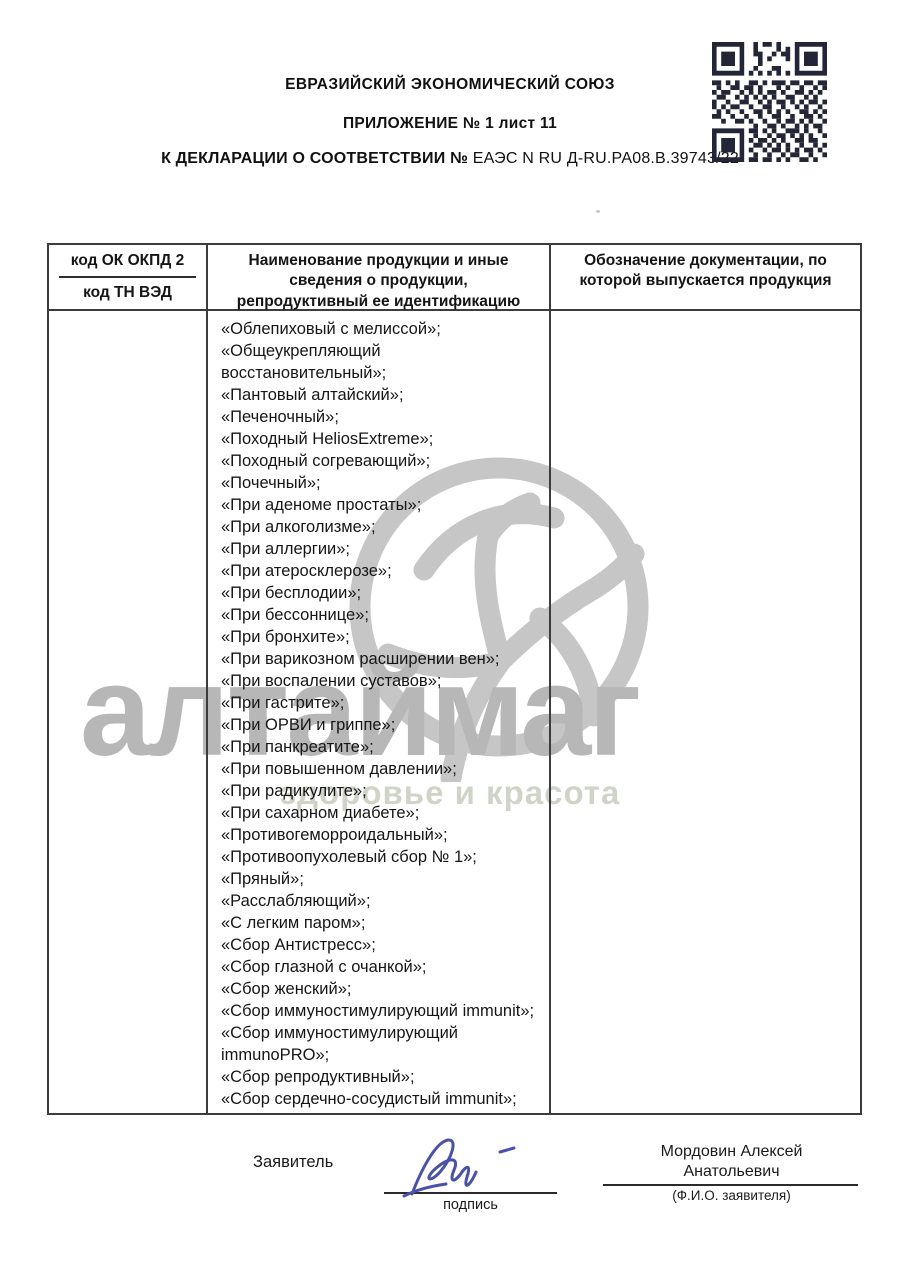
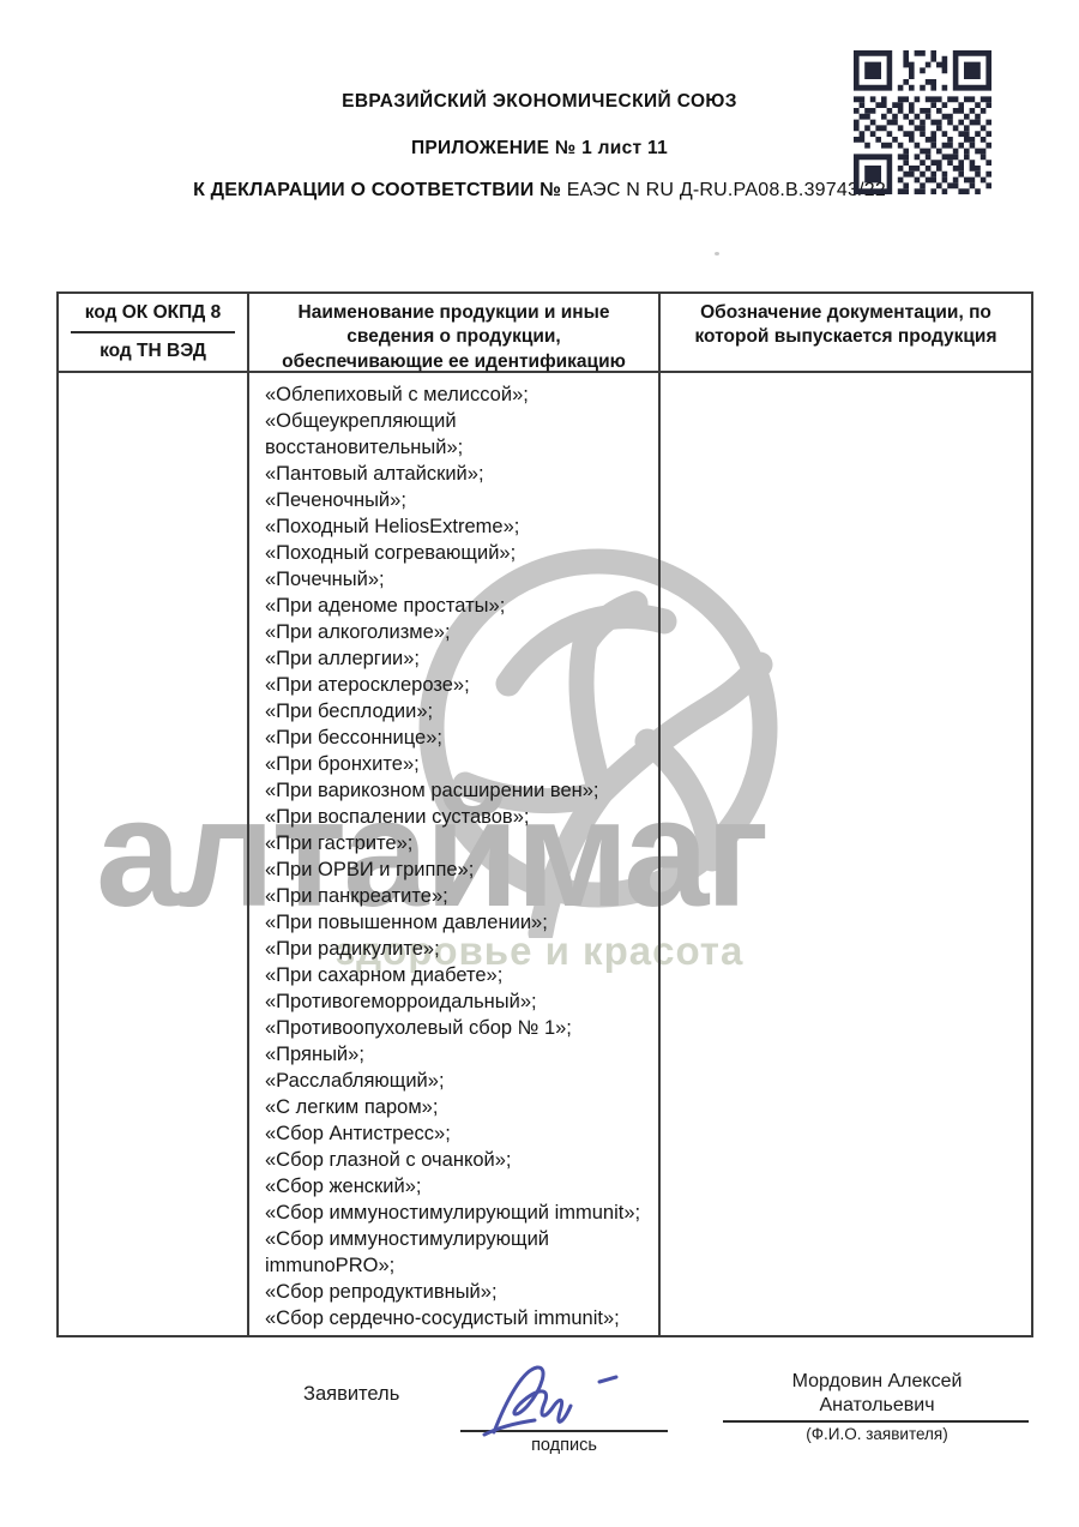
  ЕВРАЗИЙСКИЙ ЭКОНОМИЧЕСКИЙ СОЮЗ
  ПРИЛОЖЕНИЕ № 1 лист 11
  К ДЕКЛАРАЦИИ О СООТВЕТСТВИИ № ЕАЭС N RU Д-RU.РА08.В.39743
  алтаймаг
  здоровье и красота
- код ОК ОКПД 2
+ код ОК ОКПД 8
  код ТН ВЭД
- Наименование продукции и иные сведения о продукции, репродуктивный ее идентификацию
+ Наименование продукции и иные сведения о продукции, обеспечивающие ее идентификацию
  Обозначение документации, по которой выпускается продукция
  «Облепиховый с мелиссой»;
  «Общеукрепляющий восстановительный»;
  «Пантовый алтайский»;
  «Печеночный»;
  «Походный HeliosExtreme»;
  «Походный согревающий»;
  «Почечный»;
  «При аденоме простаты»;
  «При алкоголизме»;
  «При аллергии»;
  «При атеросклерозе»;
  «При бесплодии»;
  «При бессоннице»;
  «При бронхите»;
  «При варикозном расширении вен»;
  «При воспалении суставов»;
  «При гастрите»;
  «При ОРВИ и гриппе»;
  «При панкреатите»;
  «При повышенном давлении»;
  «При радикулите»;
  «При сахарном диабете»;
  «Противогеморроидальный»;
  «Противоопухолевый сбор № 1»;
  «Пряный»;
  «Расслабляющий»;
  «С легким паром»;
  «Сбор Антистресс»;
  «Сбор глазной с очанкой»;
  «Сбор женский»;
  «Сбор иммуностимулирующий immunit»;
  «Сбор иммуностимулирующий immunoPRO»;
  «Сбор репродуктивный»;
  «Сбор сердечно-сосудистый immunit»;
  Заявитель
  подпись
  Мордовин Алексей
  Анатольевич
  (Ф.И.О. заявителя)
